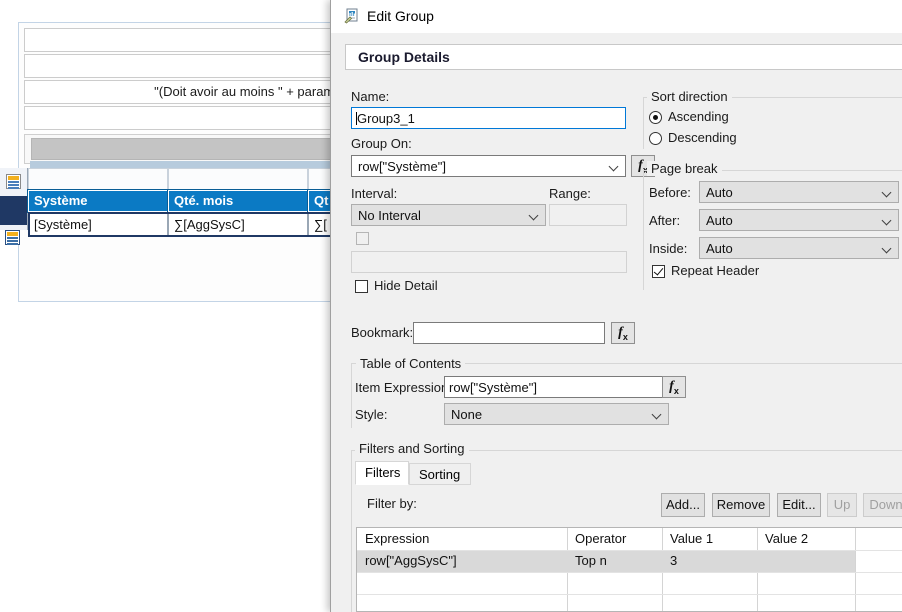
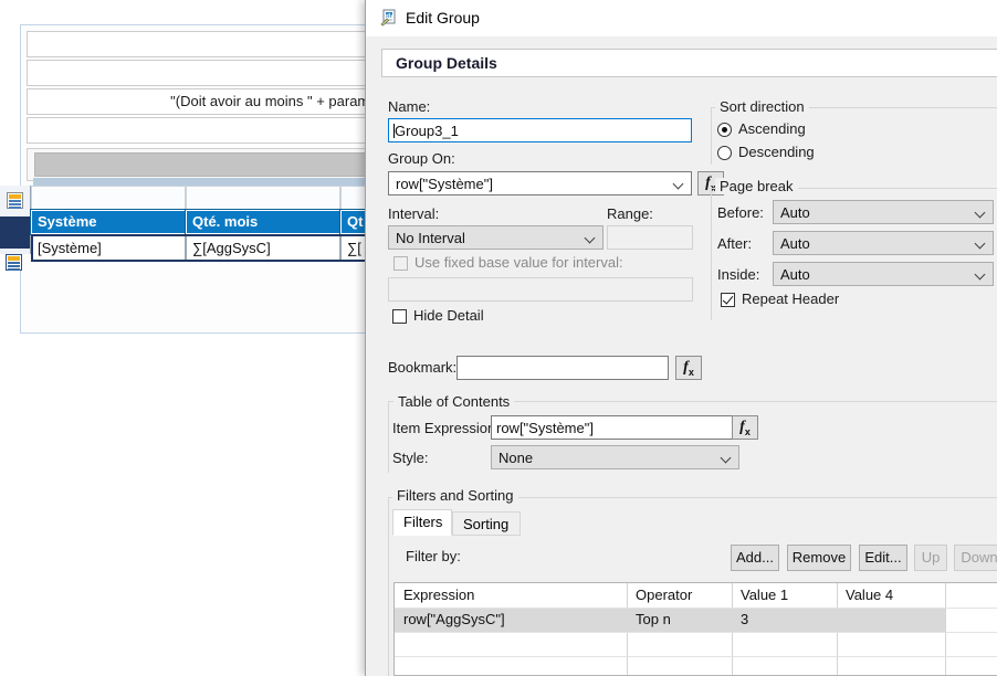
  "(Doit avoir au moins " + param
  Système
  Qté. mois
  Qt
  [Système]
  ∑[AggSysC]
  ∑[
  Edit Group
  Group Details
  Name:
  Group3_1
  Group On:
  row["Système"]
  fx
  Interval:
  No Interval
  Range:
+ Use fixed base value for interval:
  Hide Detail
  Bookmark:
  fx
  Sort direction
  Ascending
  Descending
  Page break
  Before:
  Auto
  After:
  Auto
  Inside:
  Auto
  Repeat Header
  Table of Contents
  Item Expressio
  row["Système"]
  fx
  Style:
  None
  Filters and Sorting
  Filters
  Sorting
  Filter by:
  Add...
  Remove
  Edit...
  Up
  Down
  Expression
  Operator
  Value 1
- Value 2
+ Value 4
  row["AggSysC"]
  Top n
  3
